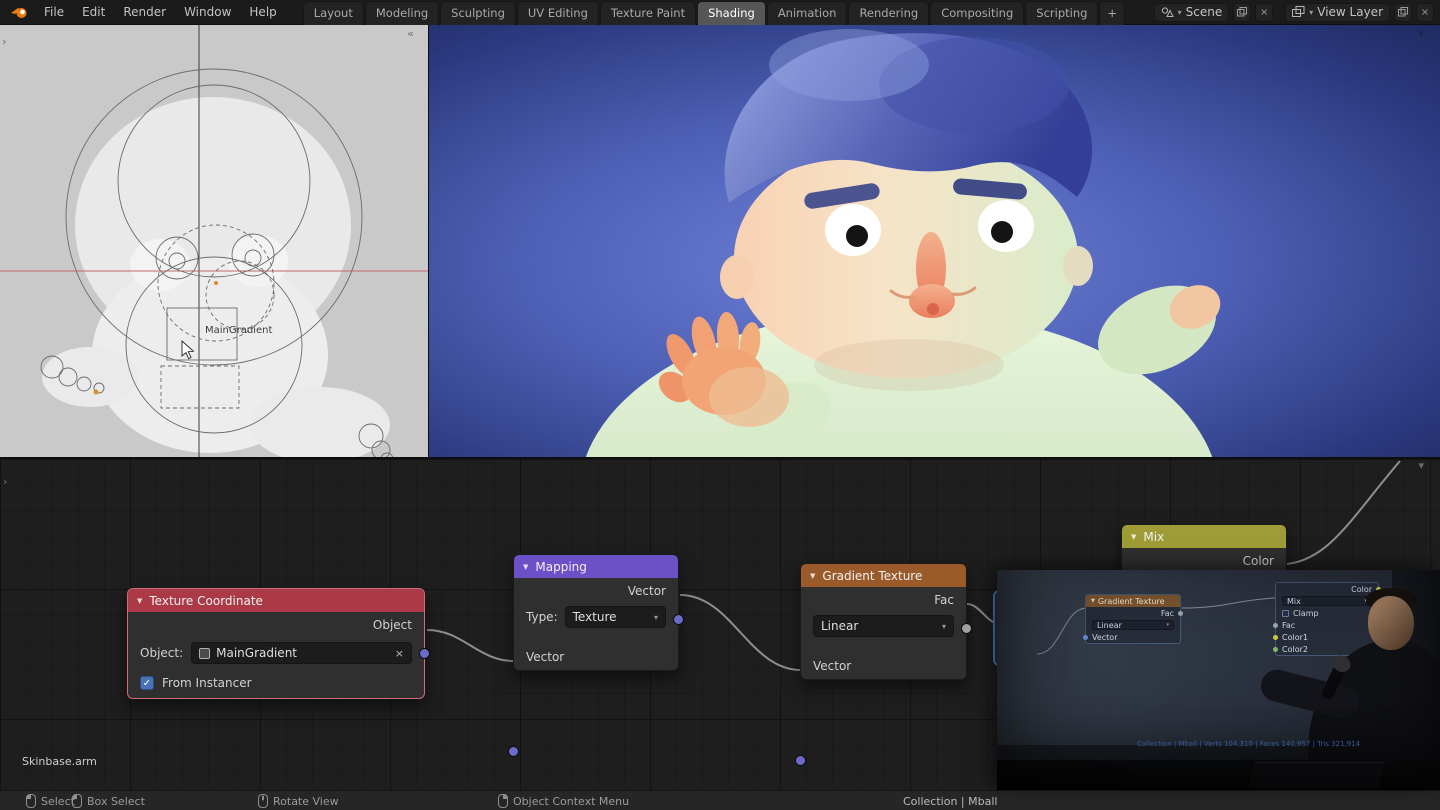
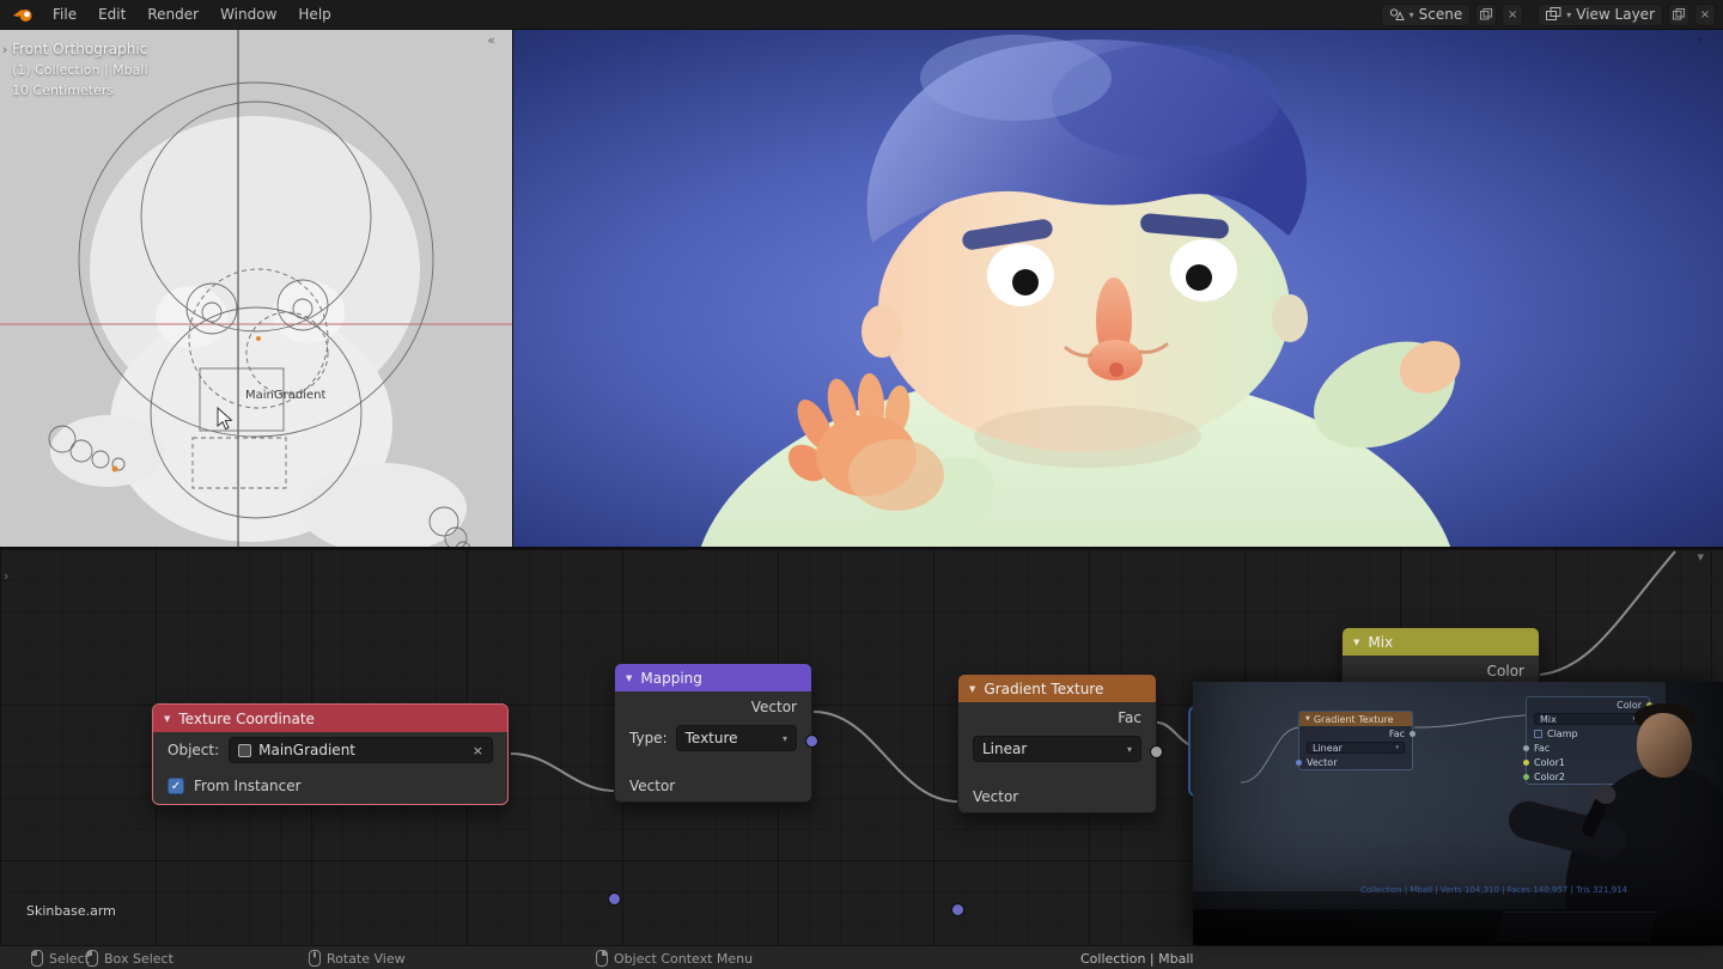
  File
  Edit
  Render
  Window
  Help
- Layout
- Modeling
- Sculpting
- UV Editing
- Texture Paint
- Shading
- Animation
- Rendering
- Compositing
- Scripting
- +
  ▾
  Scene
  ×
  ▾
  View Layer
  ×
+ Front Orthographic
+ (1) Collection | Mball
+ 10 Centimeters
  MainGradient
  «
  ›
  ▾
  ▼
  Texture Coordinate
- Object
  Object:
  MainGradient
  ×
  ✓
  From Instancer
  ▼
  Mapping
  Vector
  Type:
  Texture
  ▾
  Vector
  ▼
  Gradient Texture
  Fac
  Linear
  ▾
  Vector
  ▼
  Mix
  Color
  Skinbase.arm
  ›
  ▾
  Gradient Texture
  Fac
  Linear
  Vector
  Color
  Mix
  Clamp
  Fac
  Color1
  Color2
  Collection | Mball | Verts 104,310 | Faces 140,957 | Tris 321,914
  Selec
  Box Select
  Rotate View
  Object Context Menu
  Collection | Mball
